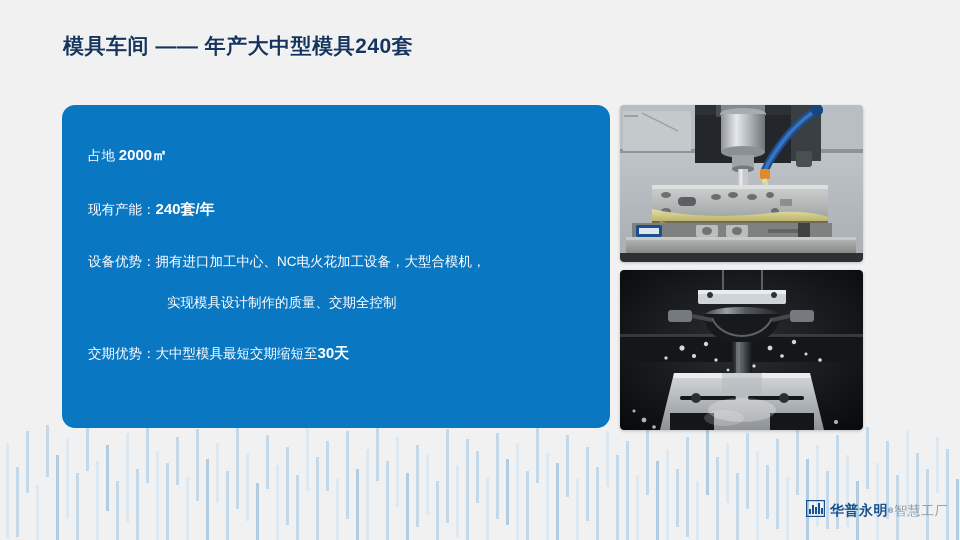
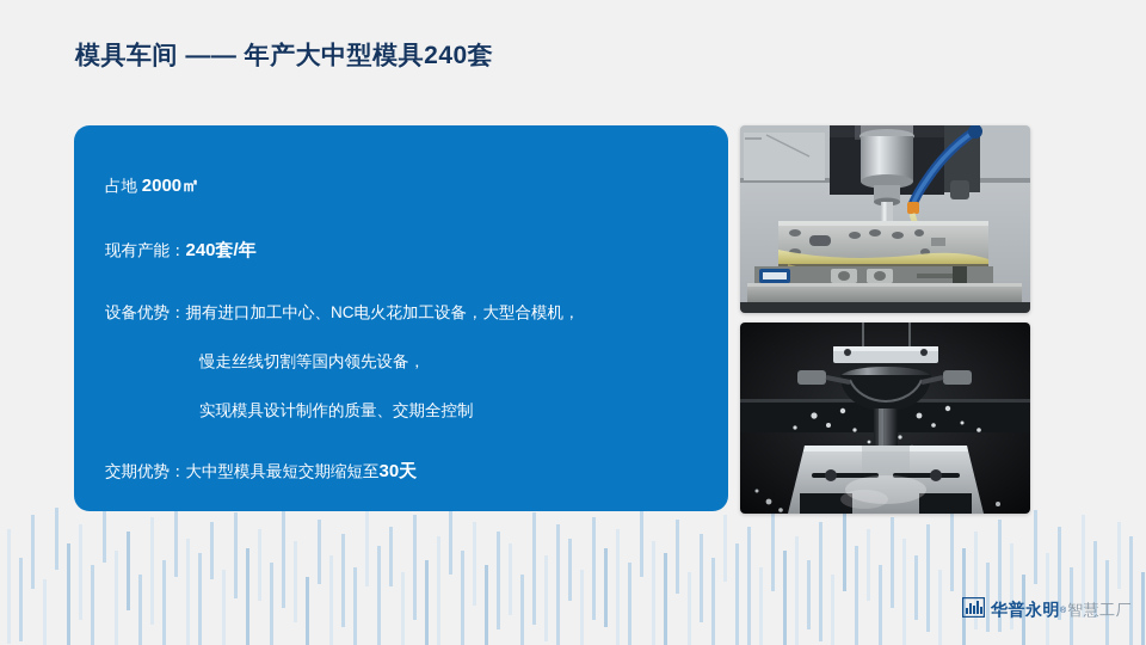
  模具车间 —— 年产大中型模具240套
  占地 2000㎡
  现有产能：240套/年
  设备优势：拥有进口加工中心、NC电火花加工设备，大型合模机，
+ 慢走丝线切割等国内领先设备，
  实现模具设计制作的质量、交期全控制
  交期优势：大中型模具最短交期缩短至30天
  华普永明
  智慧工厂
